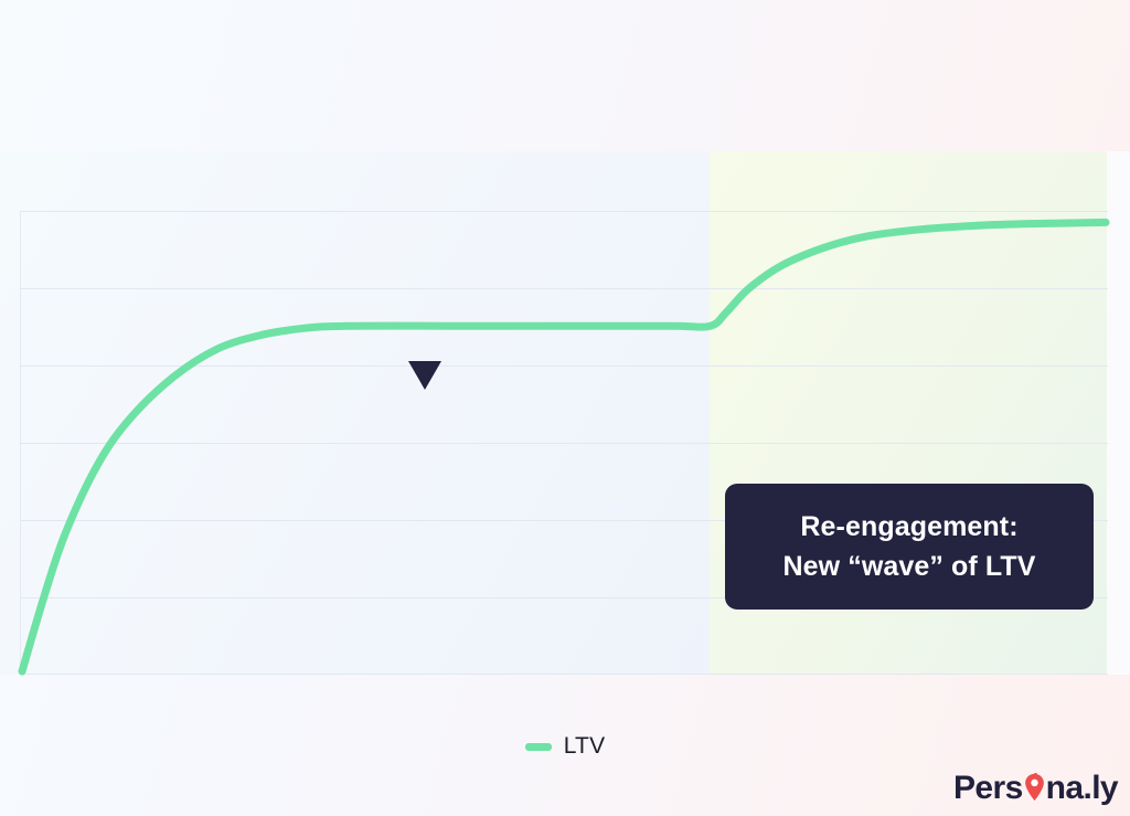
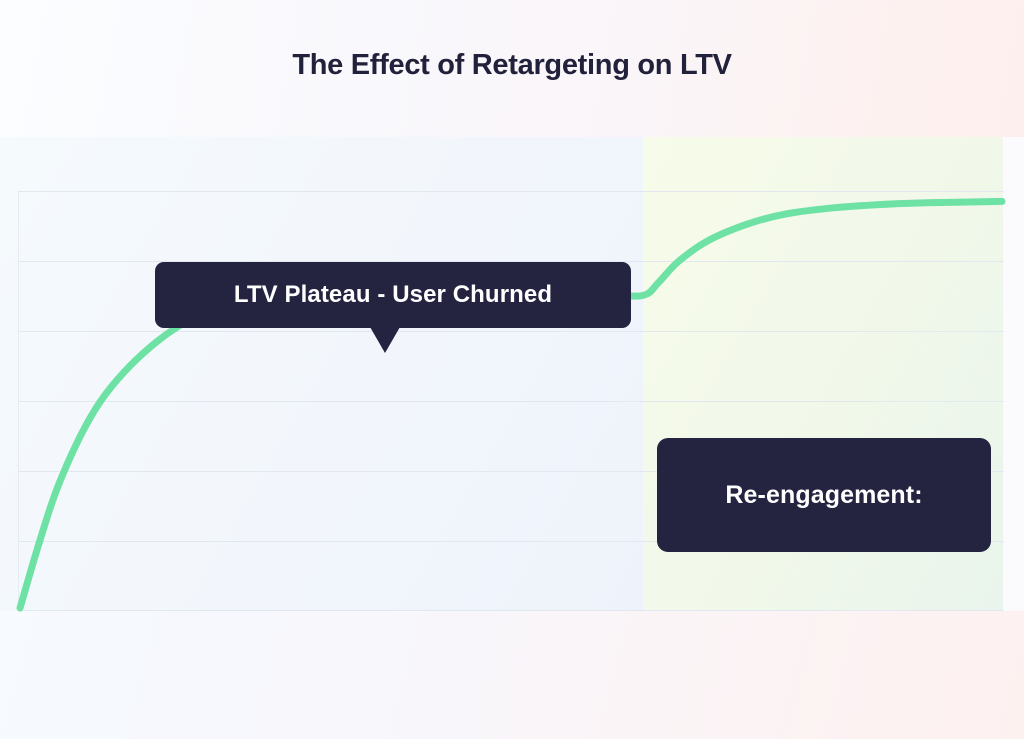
+ The Effect of Retargeting on LTV
+ LTV Plateau - User Churned
  Re-engagement:
- New “wave” of LTV
- LTV
- Pers
- na.ly
